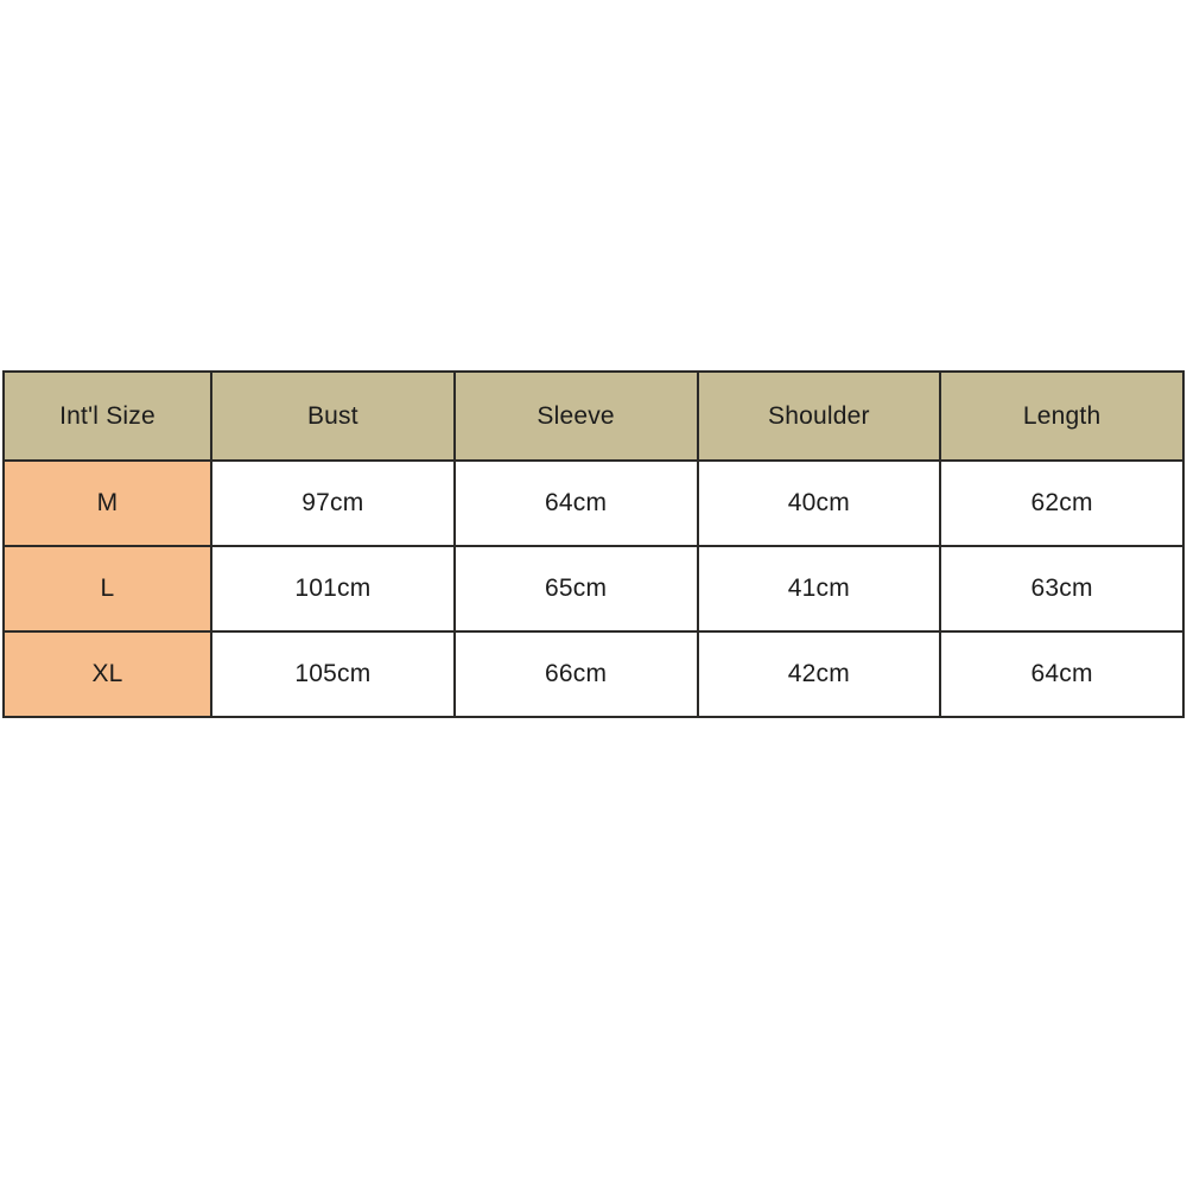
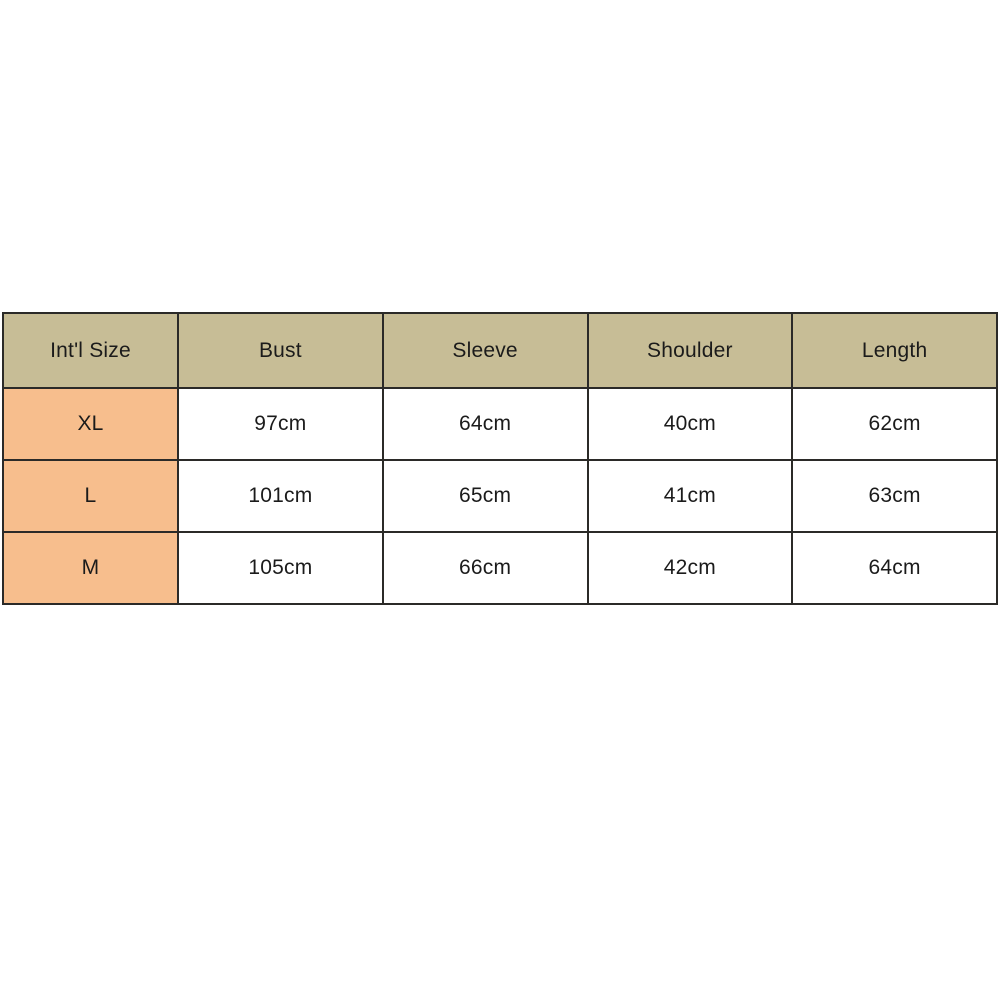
  Int'l Size	Bust	Sleeve	Shoulder	Length
- M	97cm	64cm	40cm	62cm
+ XL	97cm	64cm	40cm	62cm
  L	101cm	65cm	41cm	63cm
- XL	105cm	66cm	42cm	64cm
+ M	105cm	66cm	42cm	64cm
